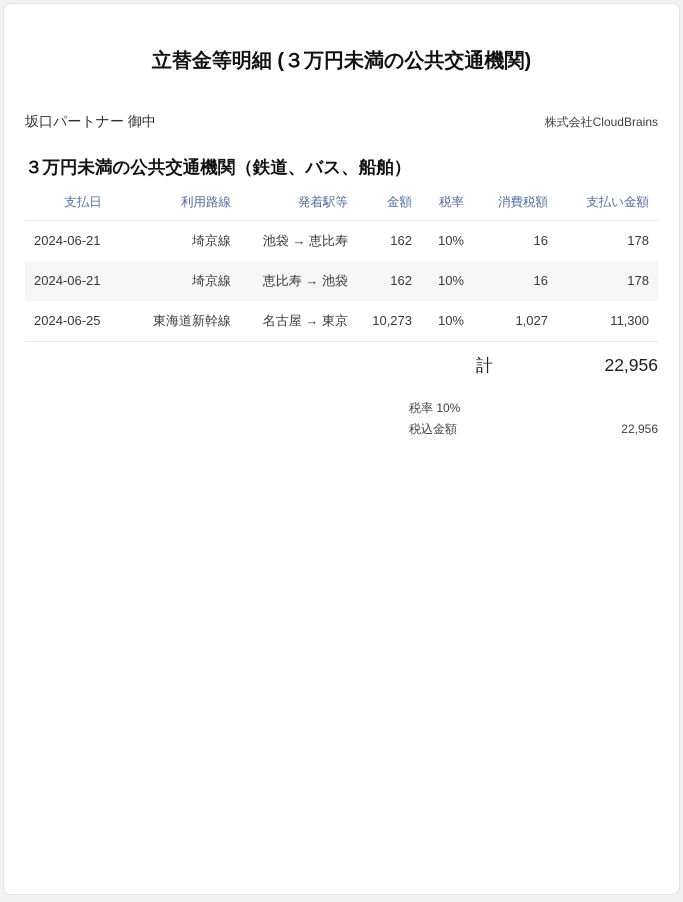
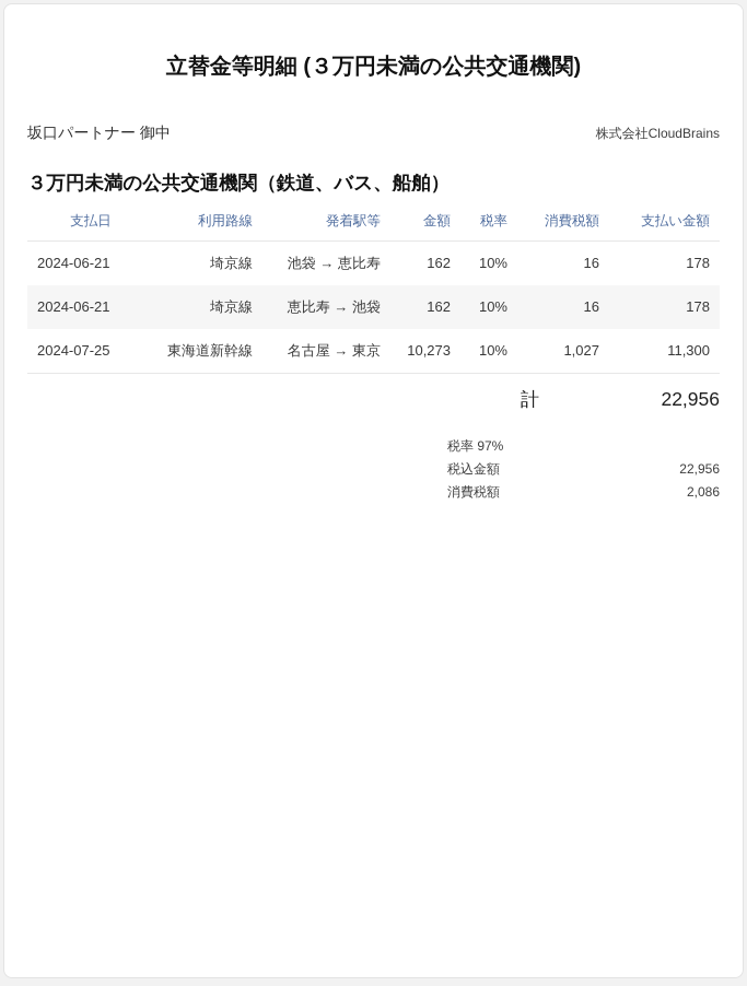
  立替金等明細 (３万円未満の公共交通機関)
  坂口パートナー 御中
  株式会社CloudBrains
  ３万円未満の公共交通機関（鉄道、バス、船舶）
  支払日	利用路線	発着駅等	金額	税率	消費税額	支払い金額
  2024-06-21	埼京線	池袋 → 恵比寿	162	10%	16	178
  2024-06-21	埼京線	恵比寿 → 池袋	162	10%	16	178
- 2024-06-25	東海道新幹線	名古屋 → 東京	10,273	10%	1,027	11,300
+ 2024-07-25	東海道新幹線	名古屋 → 東京	10,273	10%	1,027	11,300
  計
  22,956
- 税率 10%
+ 税率 97%
  税込金額
  22,956
+ 消費税額
+ 2,086
